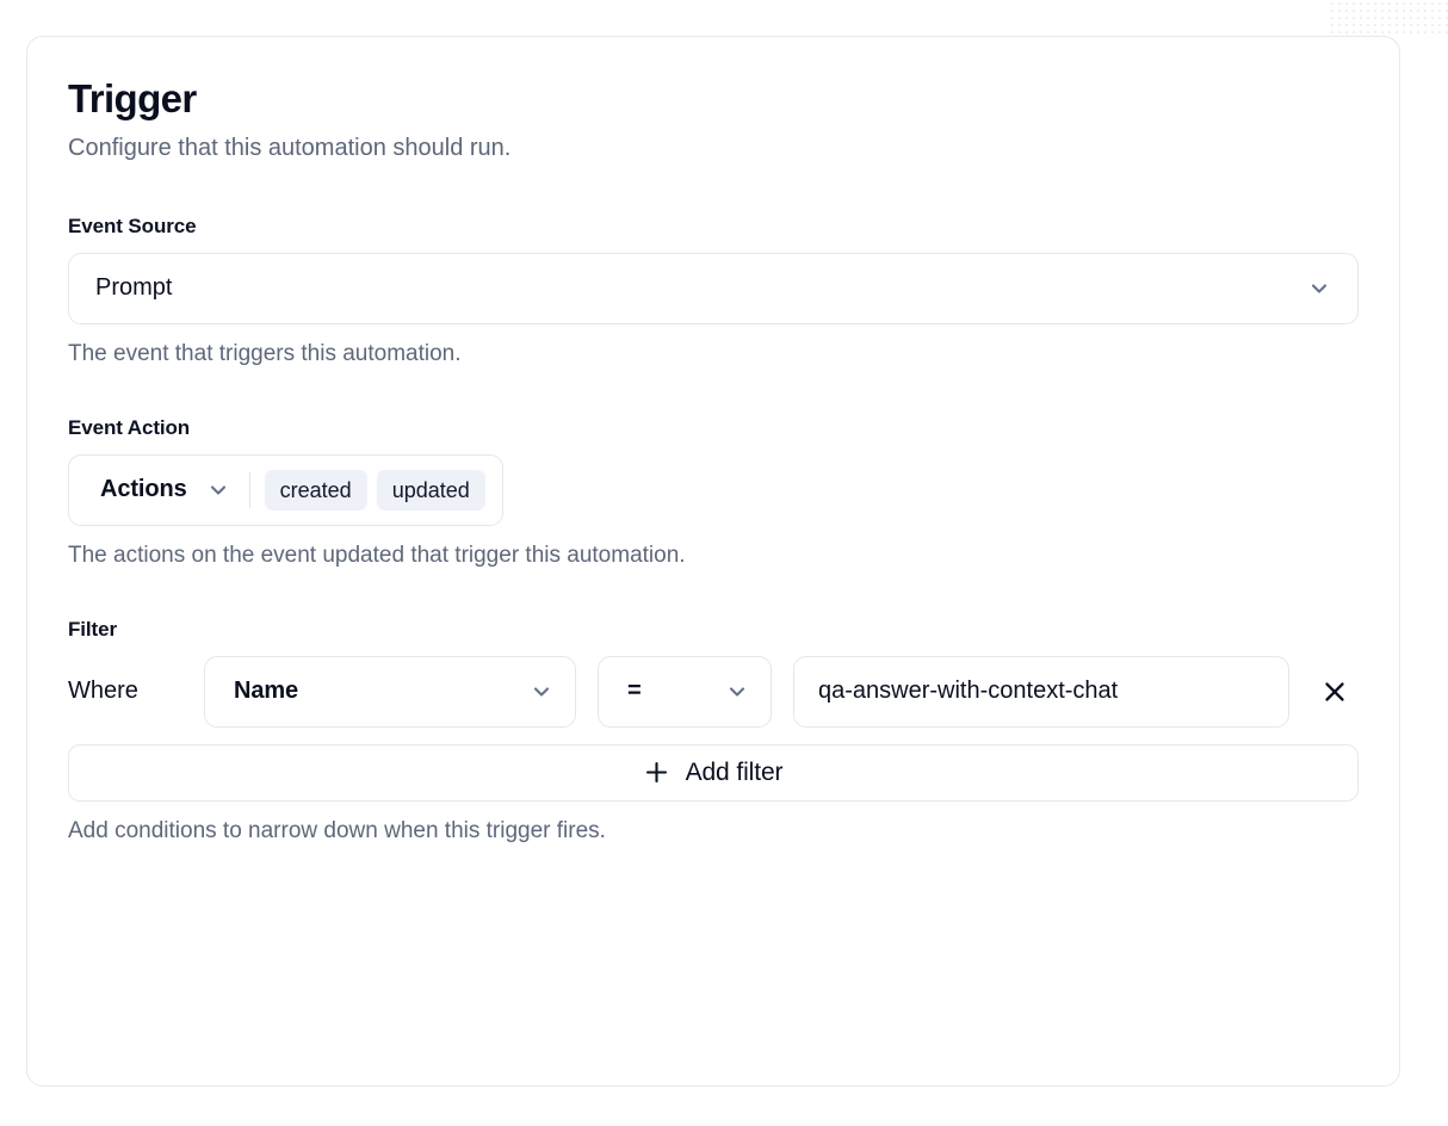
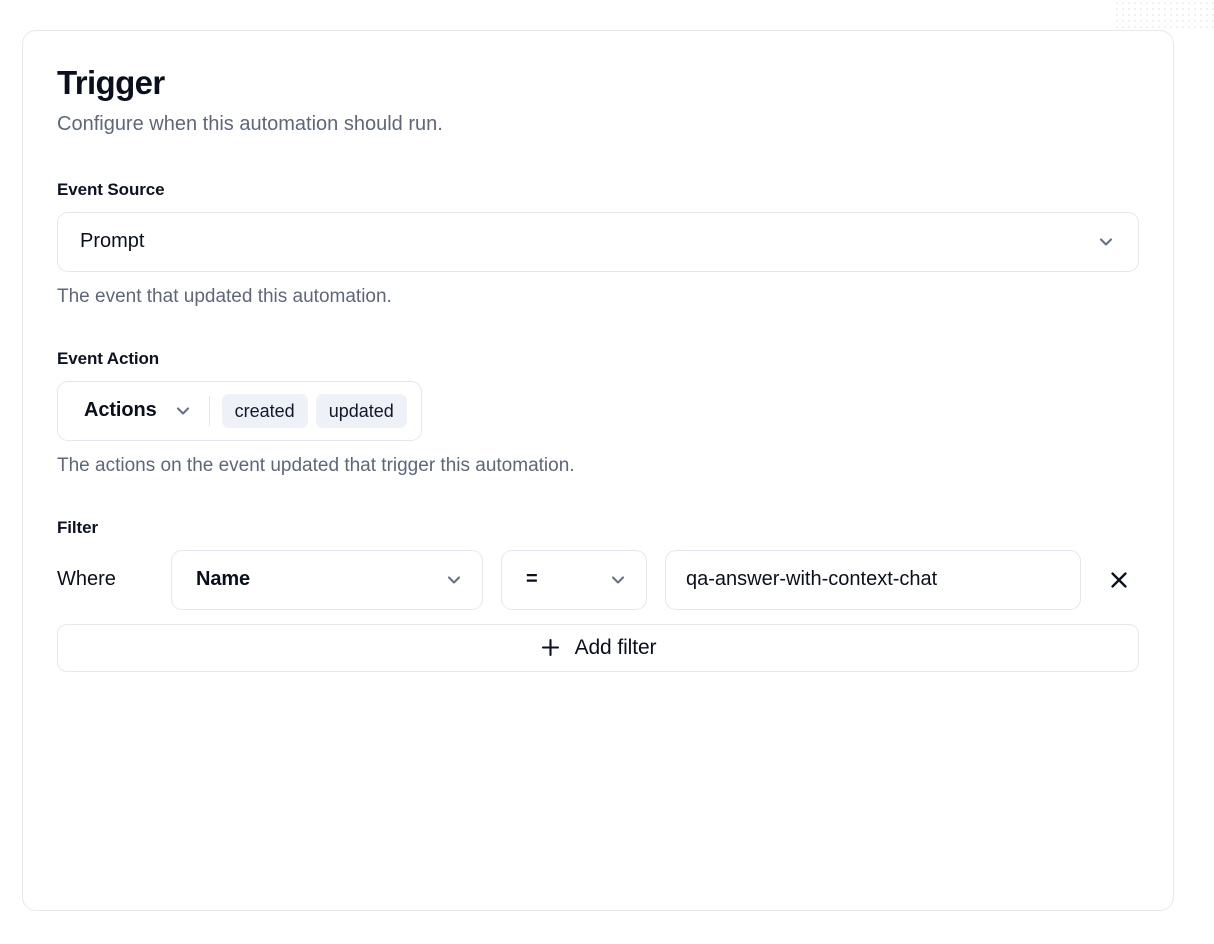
  Trigger
- Configure that this automation should run.
+ Configure when this automation should run.
  Event Source
  Prompt
- The event that triggers this automation.
+ The event that updated this automation.
  Event Action
  Actions
  created
  updated
  The actions on the event updated that trigger this automation.
  Filter
  Where
  Name
  =
  qa-answer-with-context-chat
  Add filter
- Add conditions to narrow down when this trigger fires.
